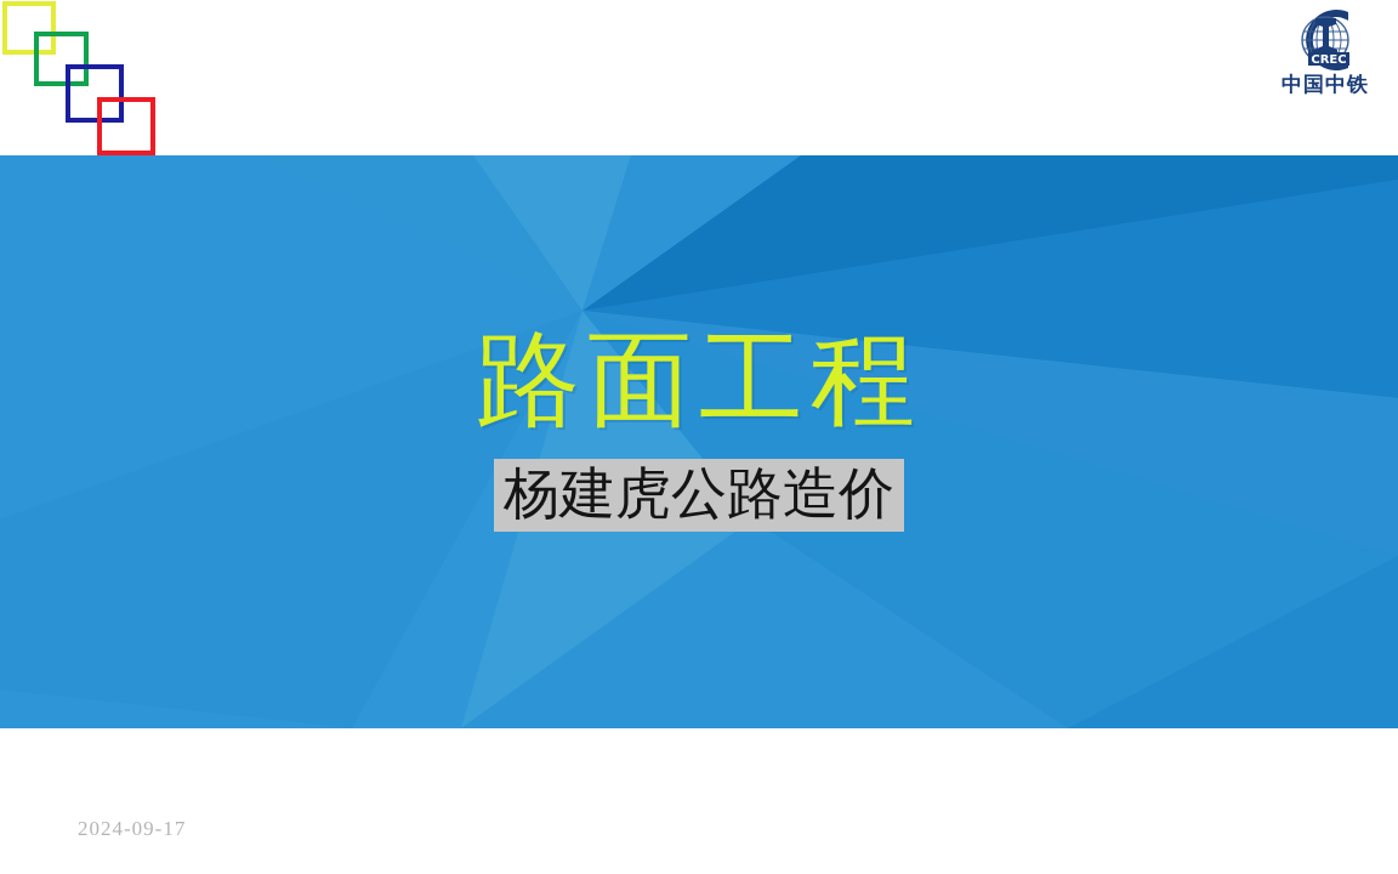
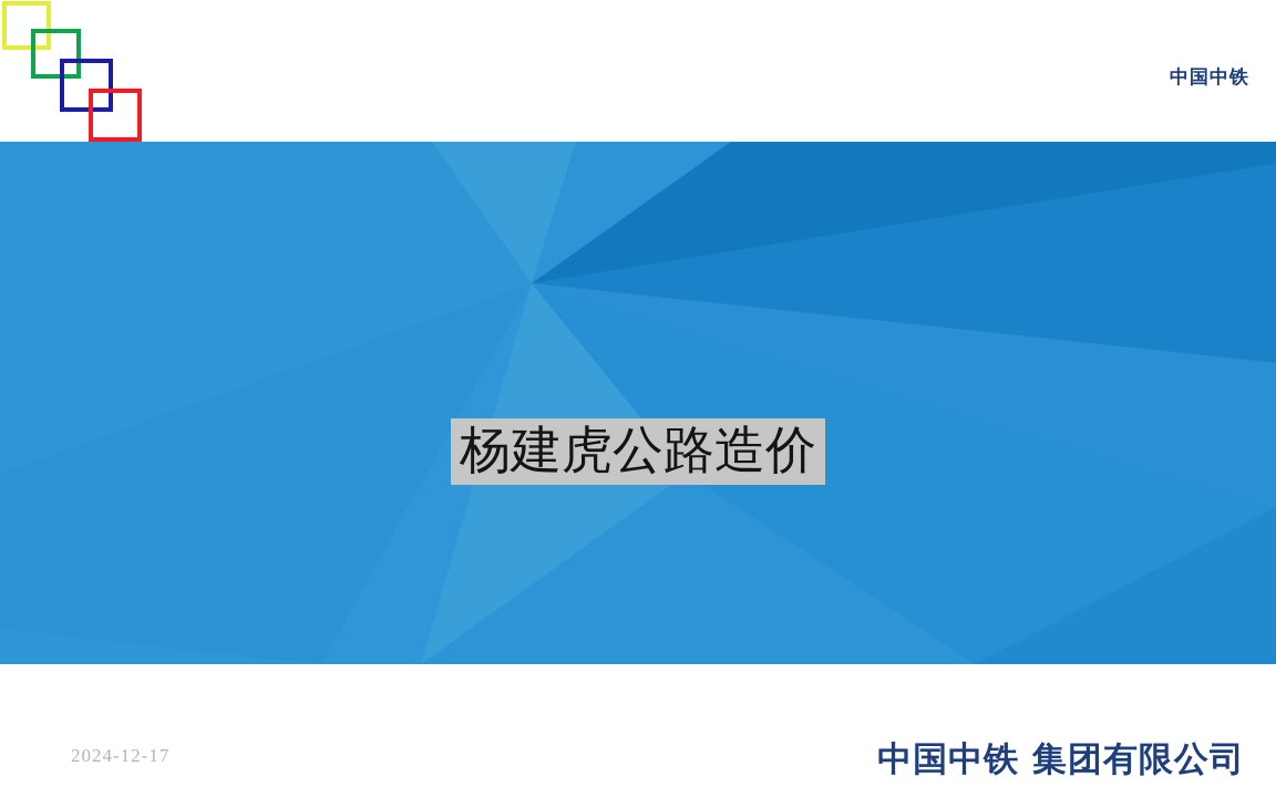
- CREC
  中国中铁
- 路面工程
  杨建虎公路造价
- 2024-09-17
+ 2024-12-17
+ 中国中铁 集团有限公司
